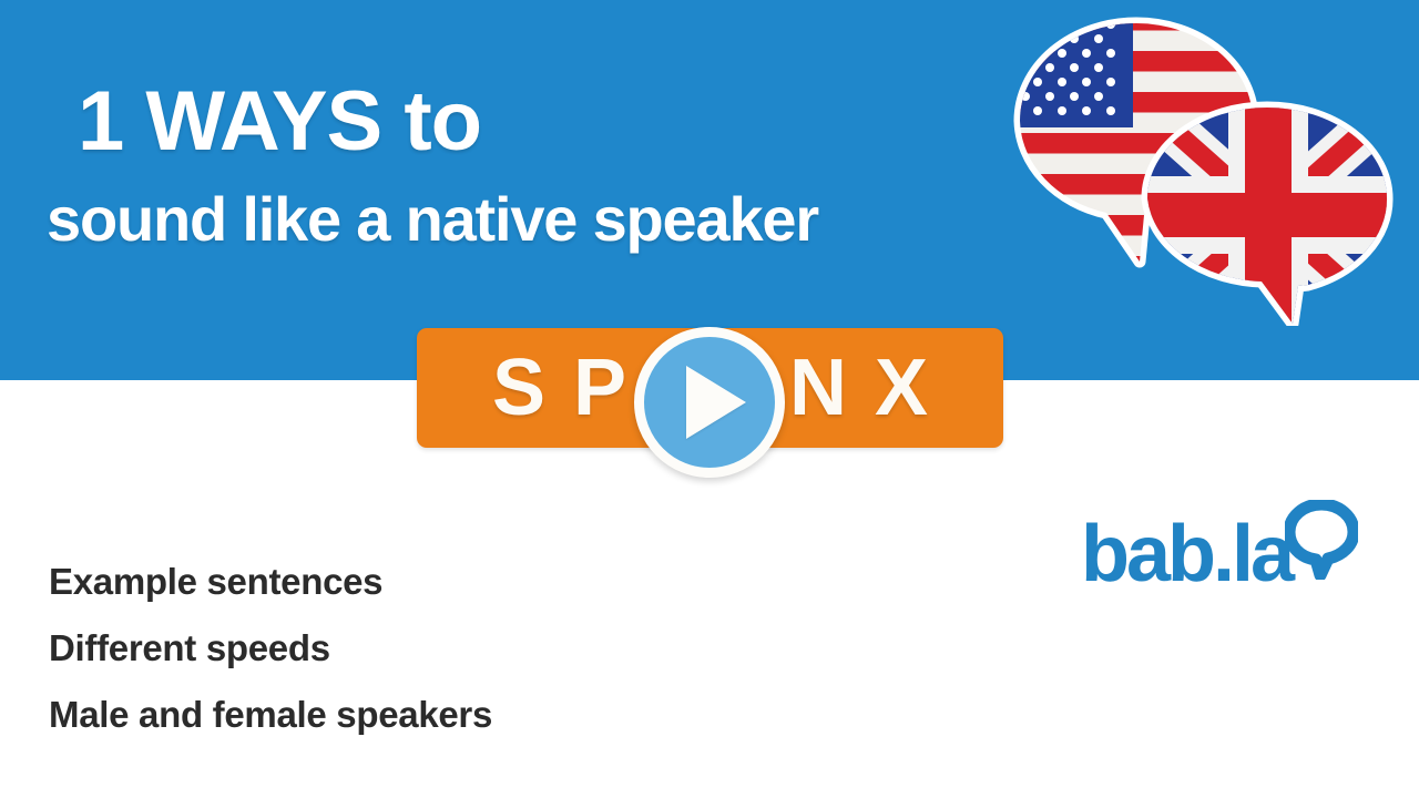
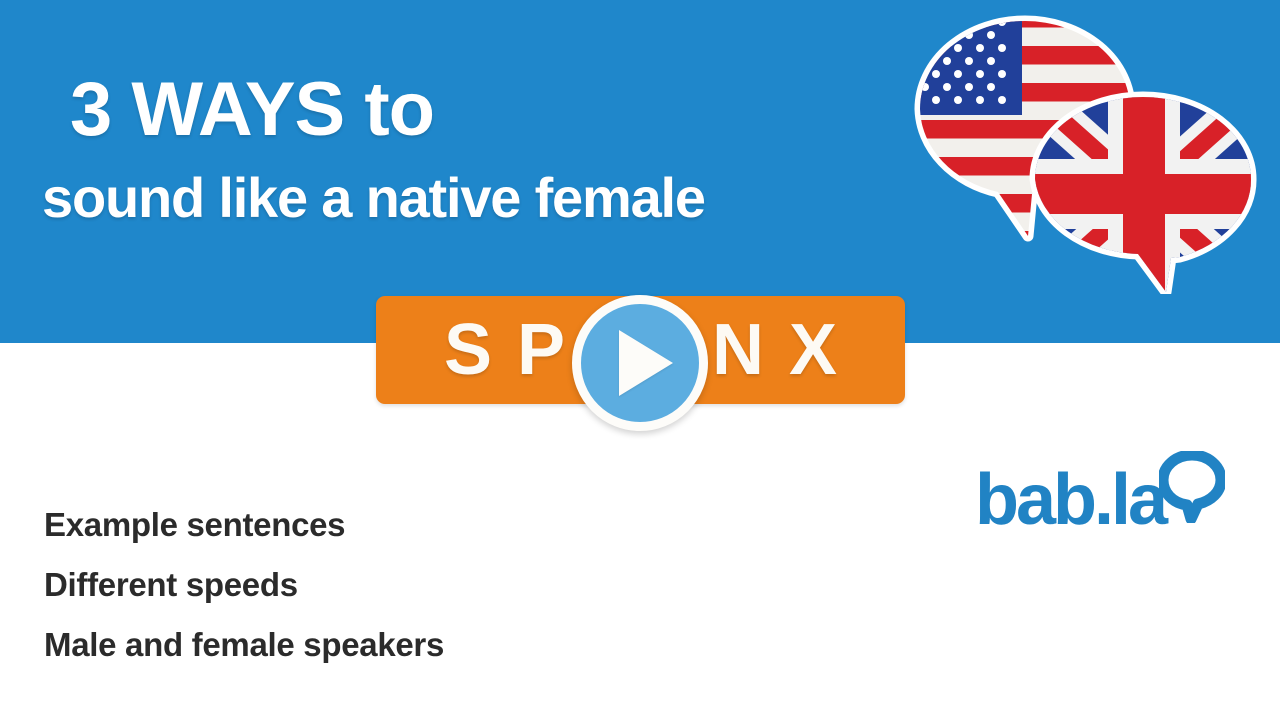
- 1 WAYS to
+ 3 WAYS to
- sound like a native speaker
+ sound like a native female
  S
  P
  N
  X
  Example sentences
  Different speeds
  Male and female speakers
  bab.la
